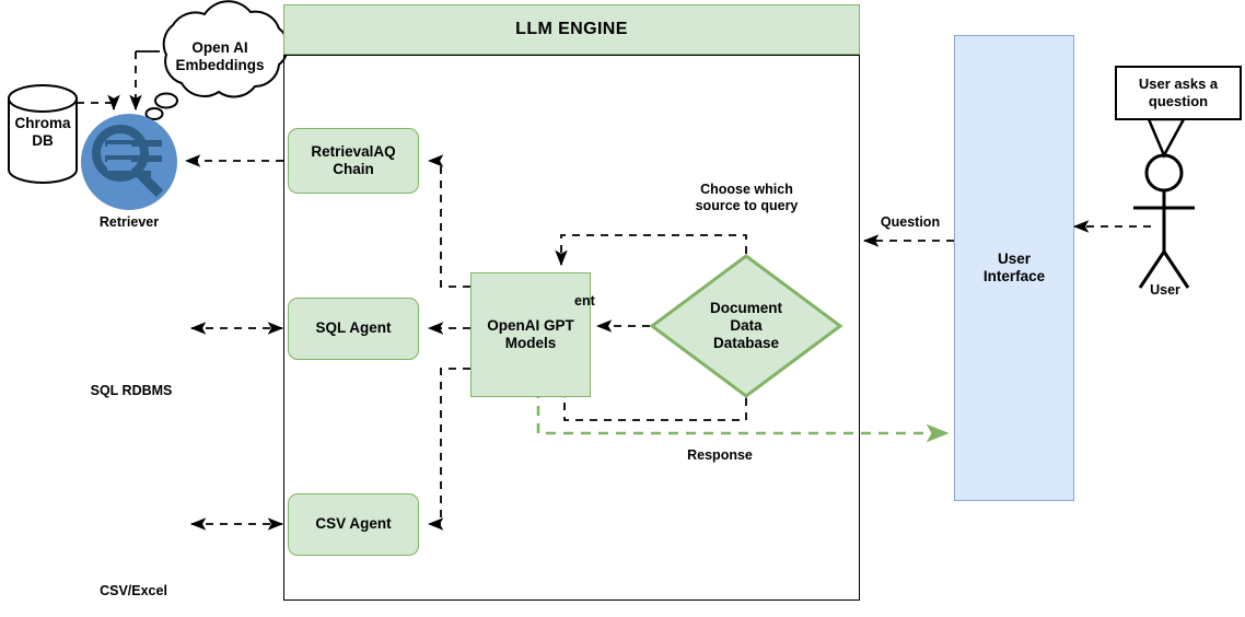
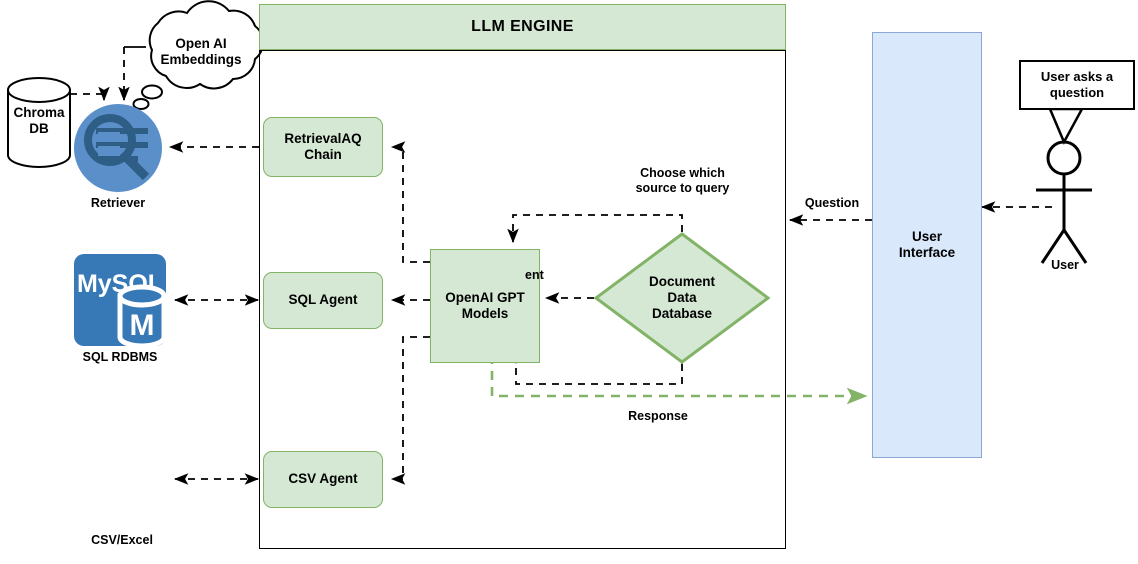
+ MySQL
+ M
  LLM ENGINE
  RetrievalAQ Chain
  SQL Agent
  CSV Agent
  OpenAI GPT Models
  Document
  Data
  Database
  Open AI
  Embeddings
  Chroma
  DB
  Retriever
  SQL RDBMS
  CSV/Excel
  User
  Interface
  User asks a
  question
  User
  Choose which
  source to query
  Question
  Response
  ent
